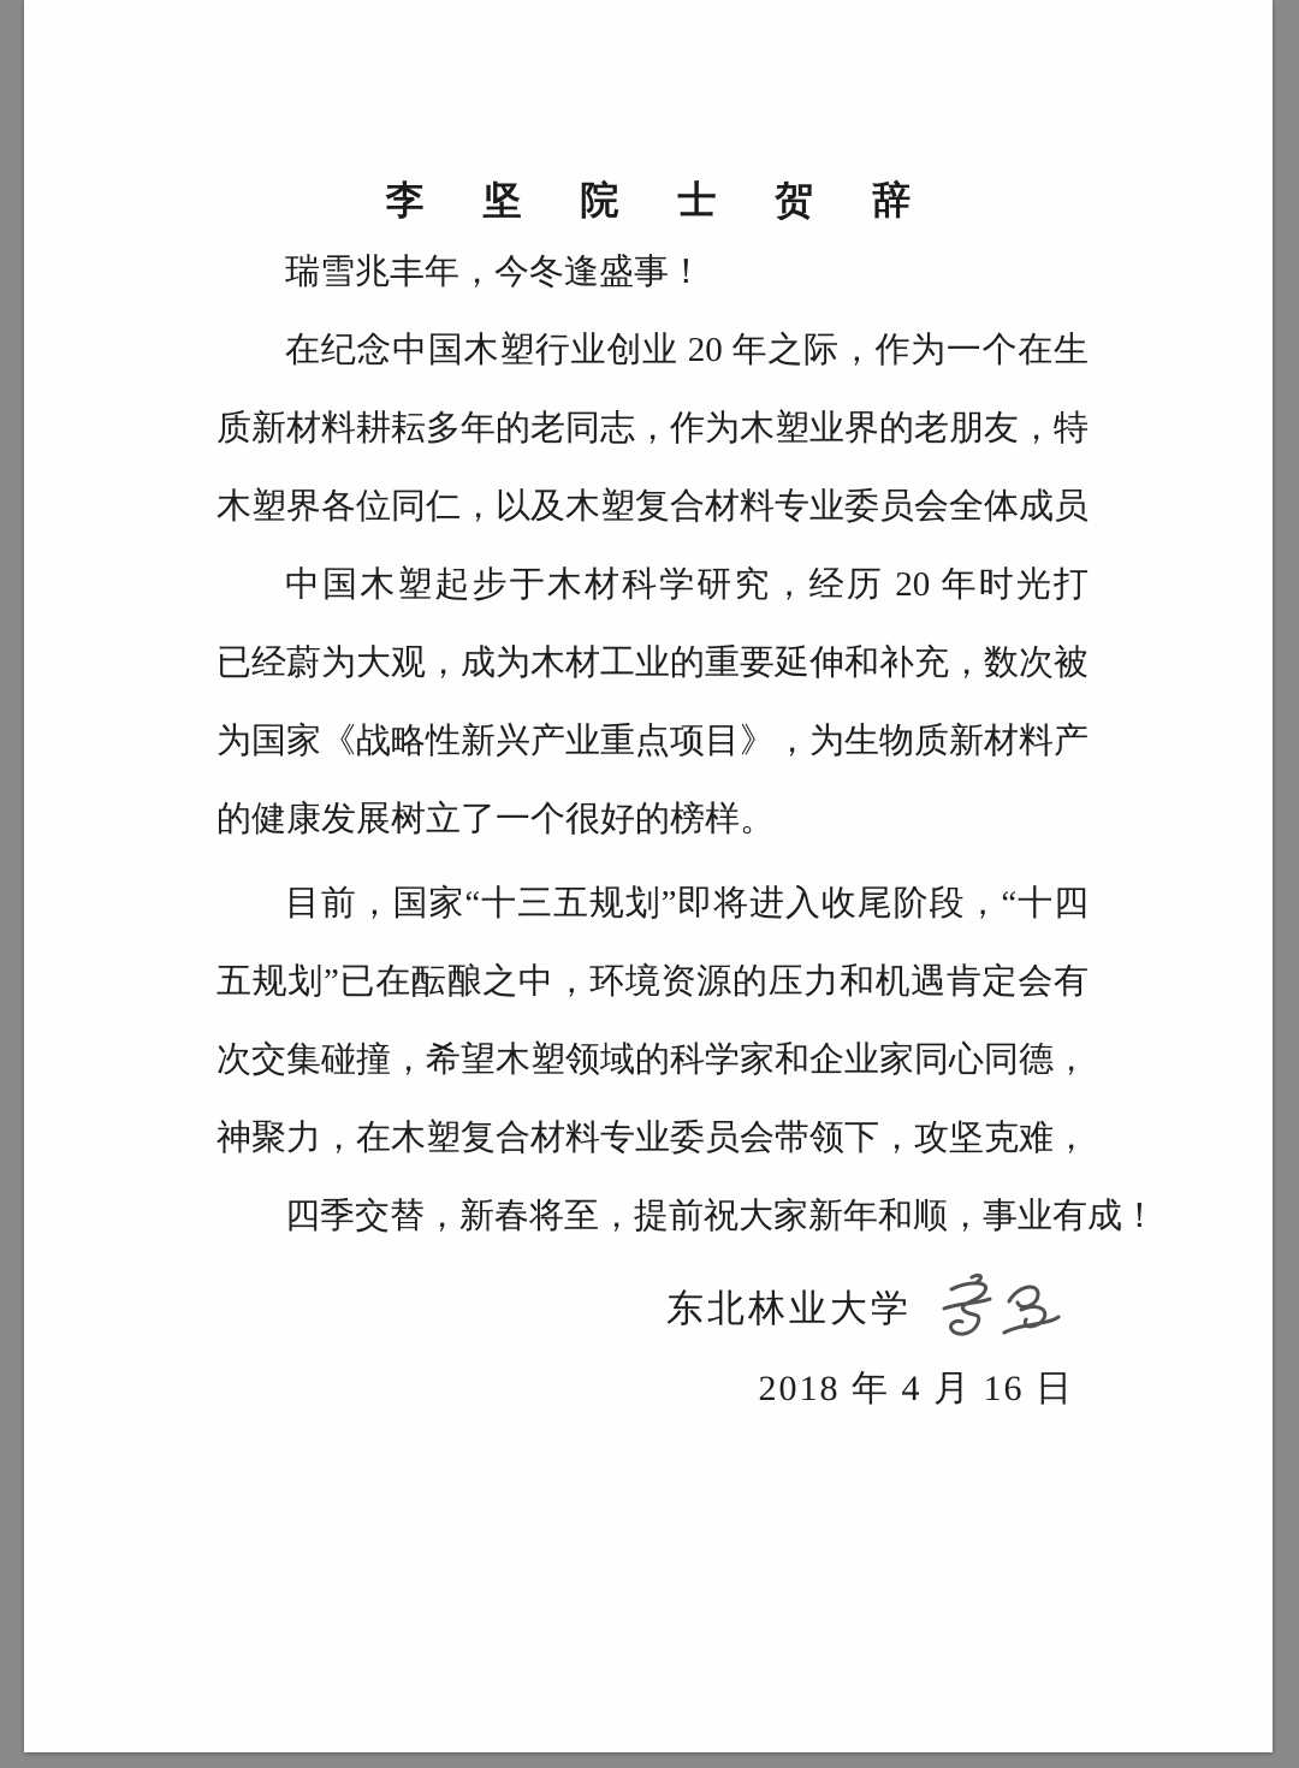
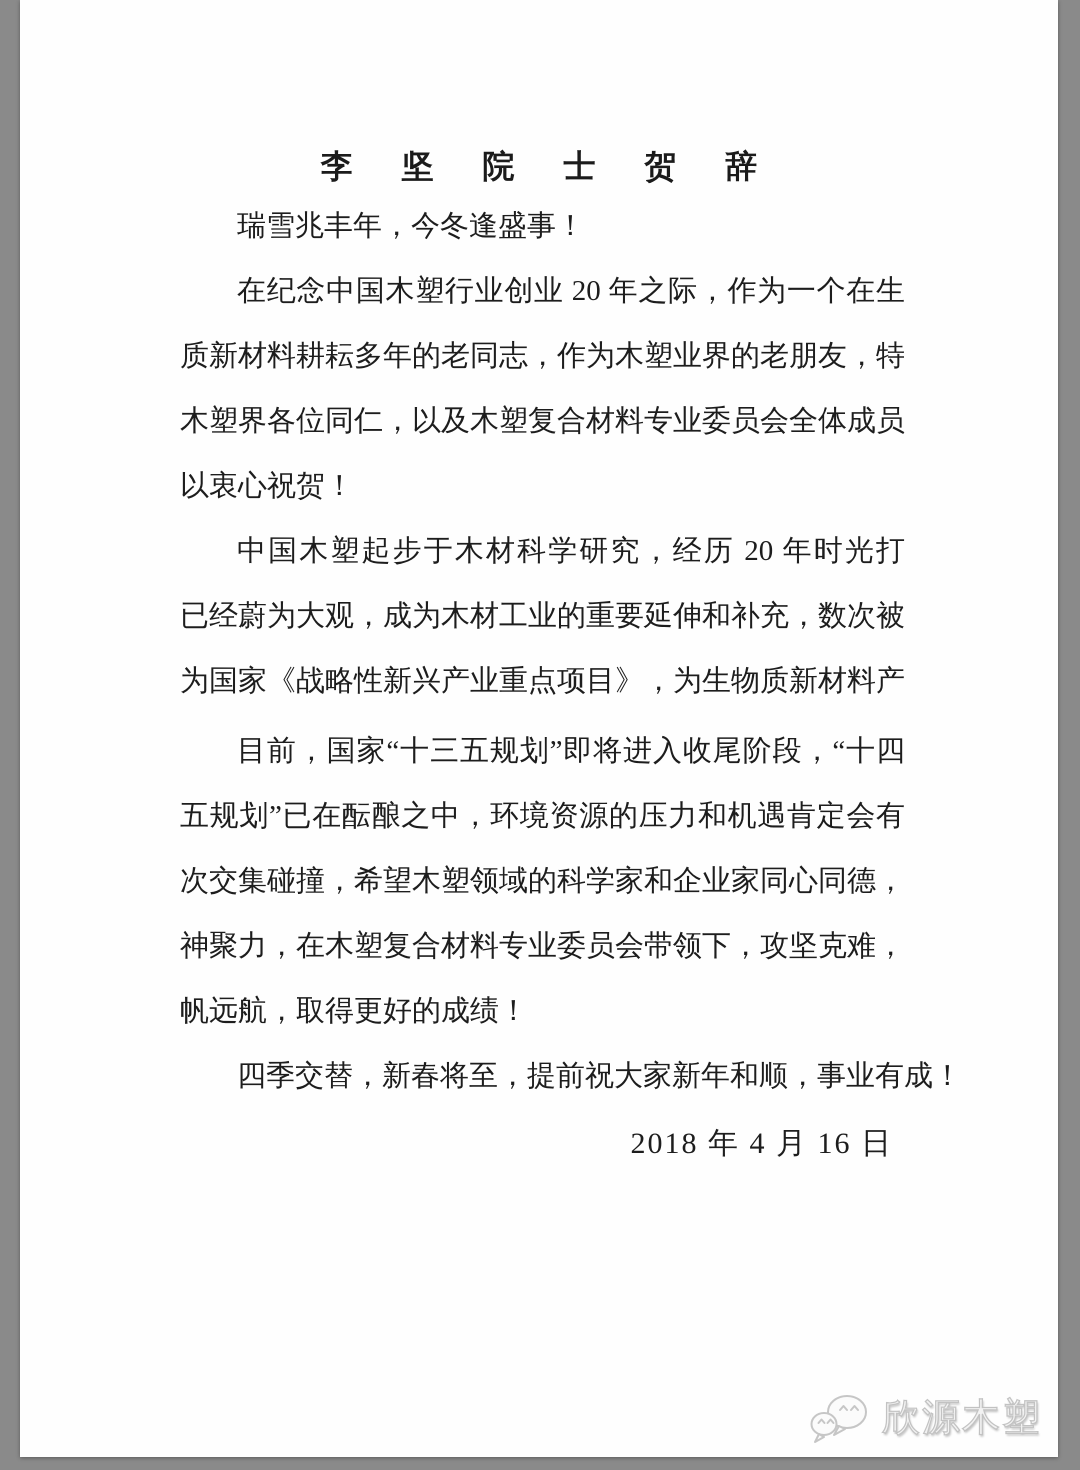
  李 坚 院 士 贺 辞
  瑞雪兆丰年，今冬逢盛事！
  在纪念中国木塑行业创业 20 年之际，作为一个在生
  质新材料耕耘多年的老同志，作为木塑业界的老朋友，特
  木塑界各位同仁，以及木塑复合材料专业委员会全体成员
+ 以衷心祝贺！
  中国木塑起步于木材科学研究，经历 20 年时光打
  已经蔚为大观，成为木材工业的重要延伸和补充，数次被
  为国家《战略性新兴产业重点项目》，为生物质新材料产
- 的健康发展树立了一个很好的榜样。
  目前，国家“十三五规划”即将进入收尾阶段，“十四
  五规划”已在酝酿之中，环境资源的压力和机遇肯定会有
  次交集碰撞，希望木塑领域的科学家和企业家同心同德，
  神聚力，在木塑复合材料专业委员会带领下，攻坚克难，
+ 帆远航，取得更好的成绩！
  四季交替，新春将至，提前祝大家新年和顺，事业有成！
- 东北林业大学
  2018 年 4 月 16 日
+ 欣源木塑
